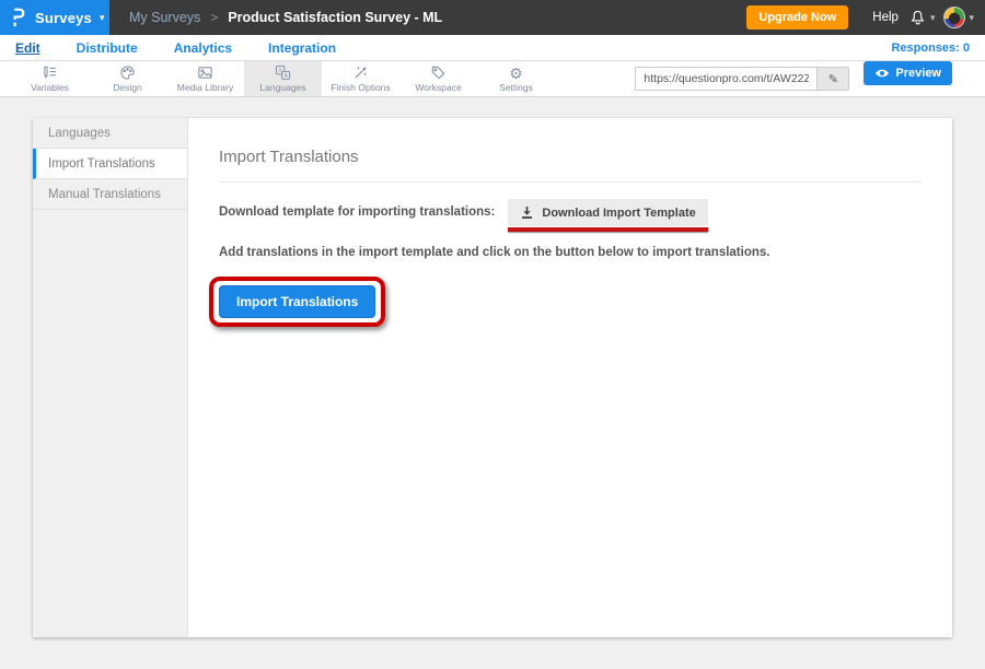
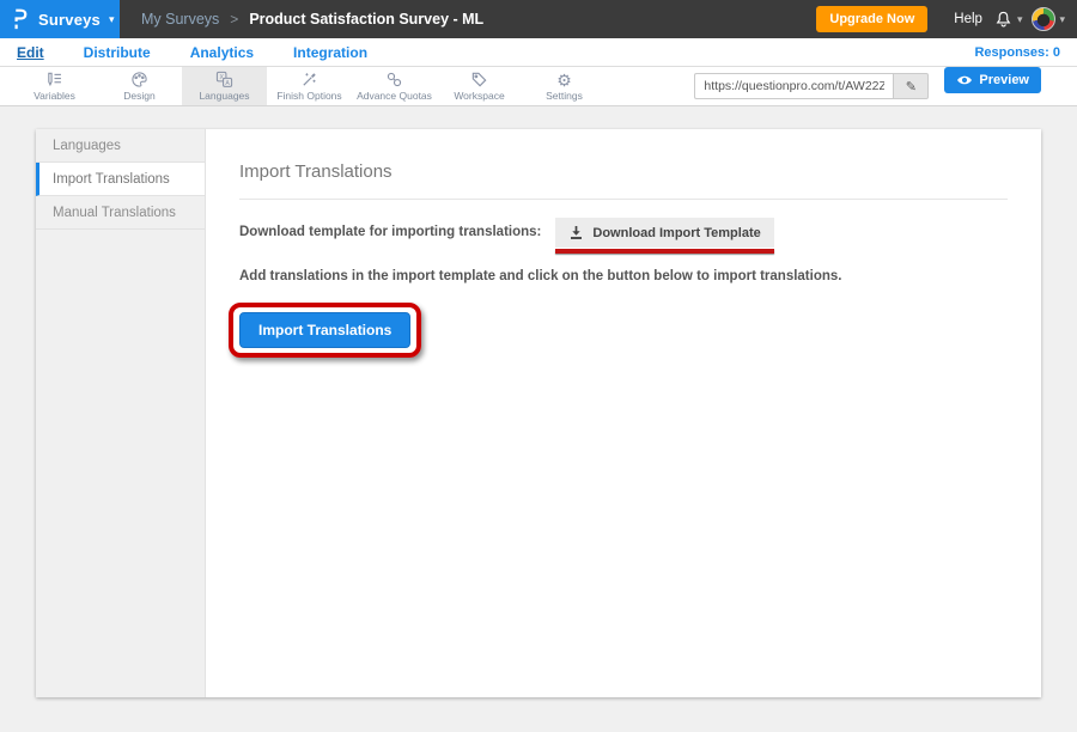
  Surveys
  ▾
  My Surveys
  >
  Product Satisfaction Survey - ML
  Upgrade Now
  Help
  ▾
  ▾
  Edit
  Distribute
  Analytics
  Integration
  Responses: 0
  Variables
  Design
- Media Library
  Languages
  Finish Options
+ Advance Quotas
  Workspace
  ⚙
  Settings
  https://questionpro.com/t/AW22Z
  ✎
  Preview
  Languages
  Import Translations
  Manual Translations
  Import Translations
  Download template for importing translations:
  Download Import Template
  Add translations in the import template and click on the button below to import translations.
  Import Translations
